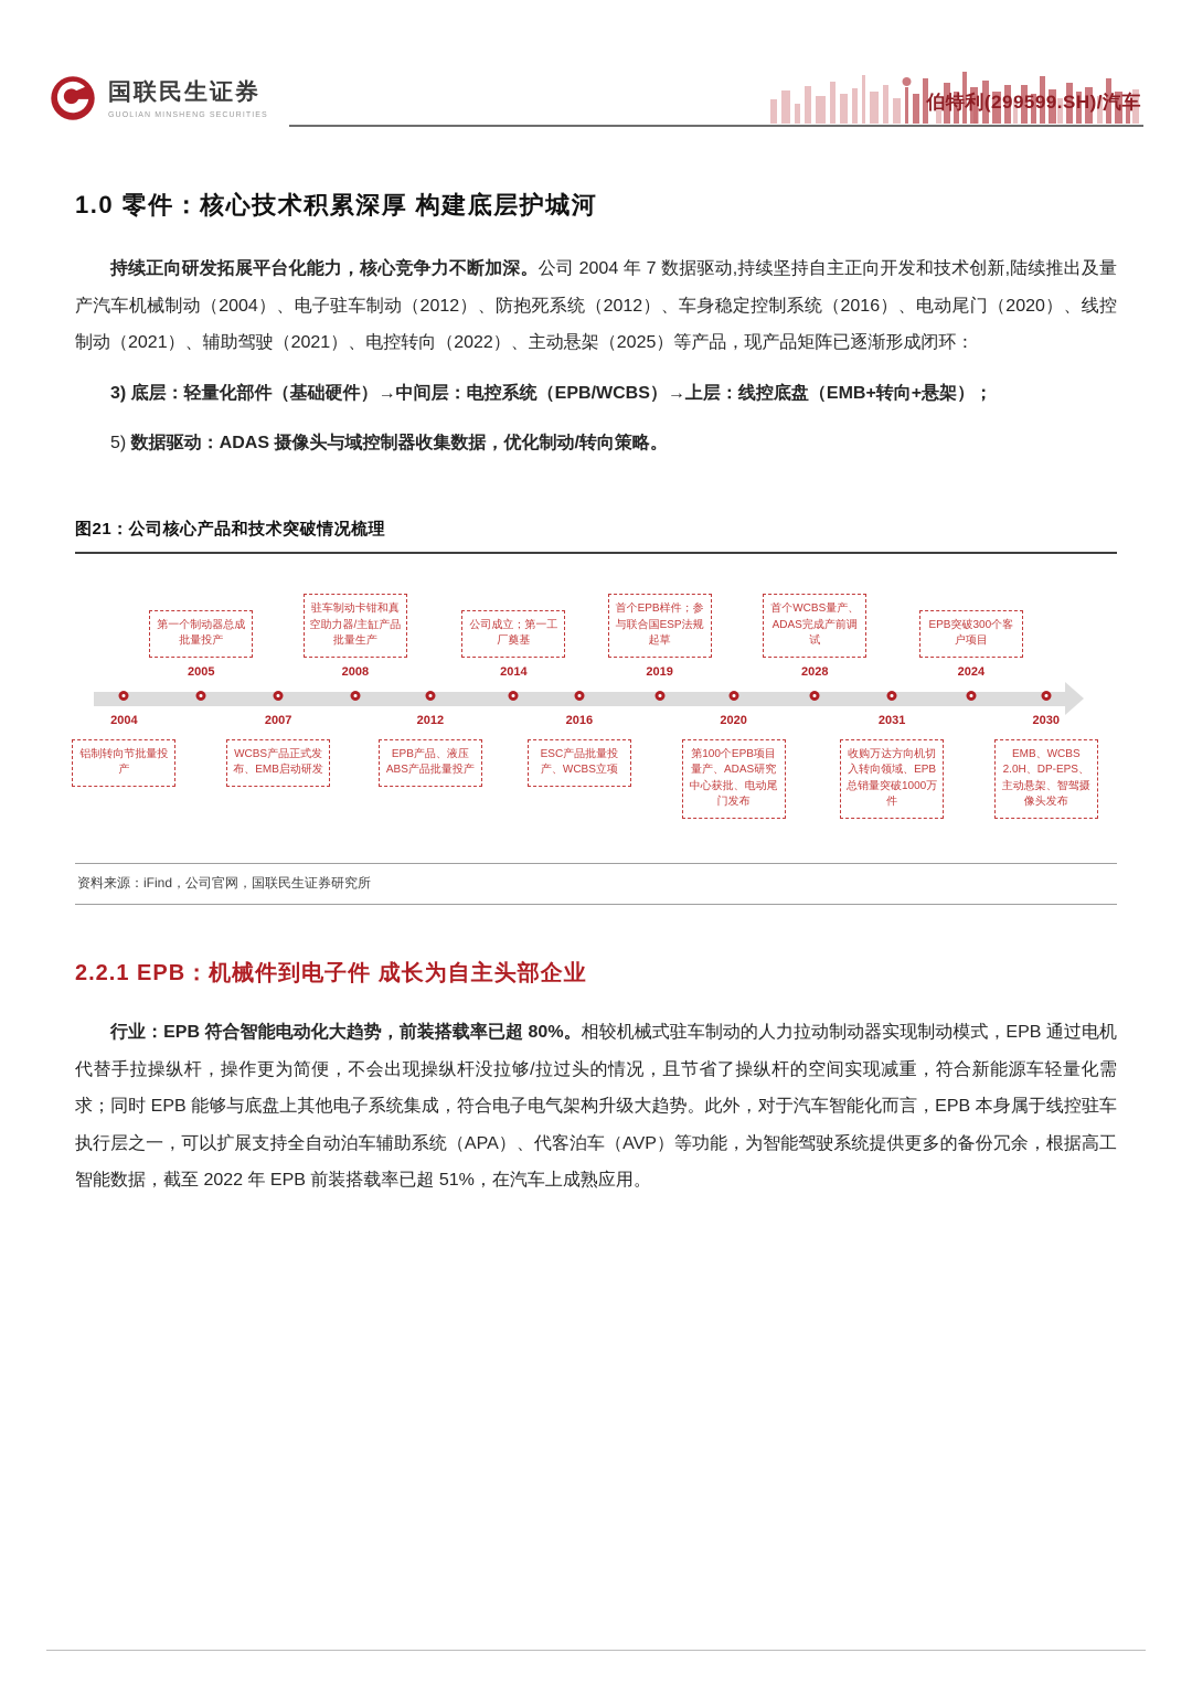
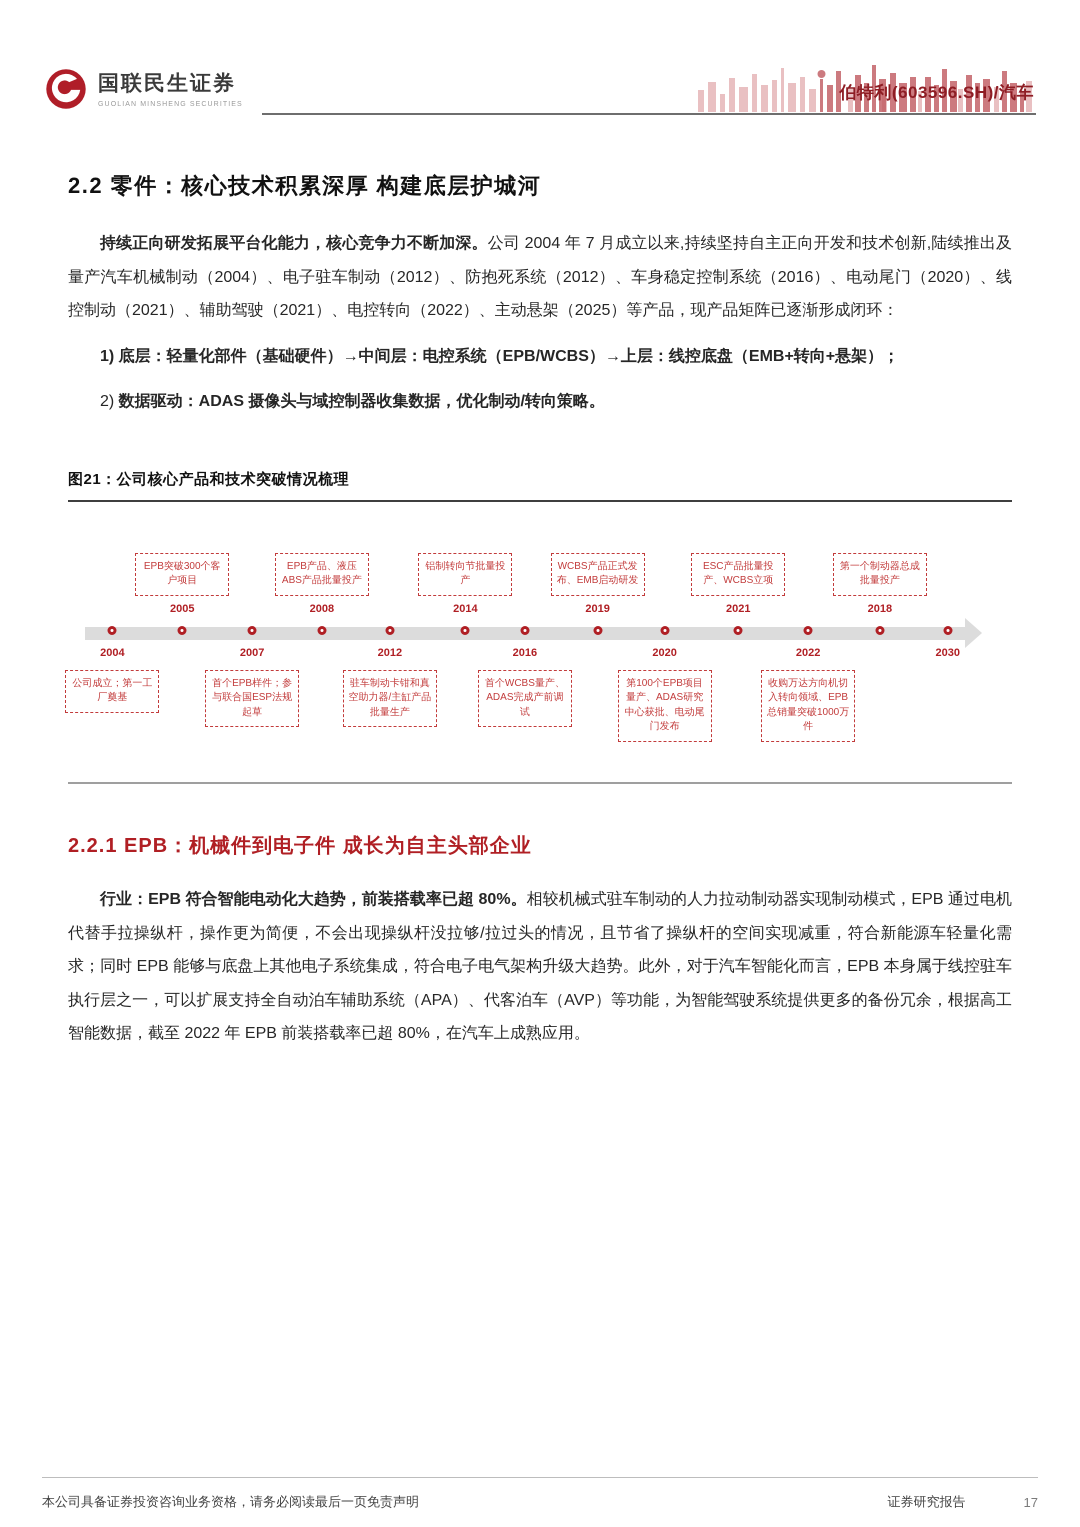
  国联民生证券
- 伯特利(299599.SH)/汽车
+ 伯特利(603596.SH)/汽车
- 1.0 零件：核心技术积累深厚 构建底层护城河
+ 2.2 零件：核心技术积累深厚 构建底层护城河
- 持续正向研发拓展平台化能力，核心竞争力不断加深。公司 2004 年 7 数据驱动,持续坚持自主正向开发和技术创新,陆续推出及量产汽车机械制动（2004）、电子驻车制动（2012）、防抱死系统（2012）、车身稳定控制系统（2016）、电动尾门（2020）、线控制动（2021）、辅助驾驶（2021）、电控转向（2022）、主动悬架（2025）等产品，现产品矩阵已逐渐形成闭环：
+ 持续正向研发拓展平台化能力，核心竞争力不断加深。公司 2004 年 7 月成立以来,持续坚持自主正向开发和技术创新,陆续推出及量产汽车机械制动（2004）、电子驻车制动（2012）、防抱死系统（2012）、车身稳定控制系统（2016）、电动尾门（2020）、线控制动（2021）、辅助驾驶（2021）、电控转向（2022）、主动悬架（2025）等产品，现产品矩阵已逐渐形成闭环：
- 3) 底层：轻量化部件（基础硬件）→中间层：电控系统（EPB/WCBS）→上层：线控底盘（EMB+转向+悬架）；
+ 1) 底层：轻量化部件（基础硬件）→中间层：电控系统（EPB/WCBS）→上层：线控底盘（EMB+转向+悬架）；
- 5) 数据驱动：ADAS 摄像头与域控制器收集数据，优化制动/转向策略。
+ 2) 数据驱动：ADAS 摄像头与域控制器收集数据，优化制动/转向策略。
  图21：公司核心产品和技术突破情况梳理
  2004
- 铝制转向节批量投产
+ 公司成立；第一工厂奠基
  2005
- 第一个制动器总成批量投产
+ EPB突破300个客户项目
  2007
- WCBS产品正式发布、EMB启动研发
+ 首个EPB样件；参与联合国ESP法规起草
  2008
- 驻车制动卡钳和真空助力器/主缸产品批量生产
+ EPB产品、液压ABS产品批量投产
  2012
- EPB产品、液压ABS产品批量投产
+ 驻车制动卡钳和真空助力器/主缸产品批量生产
  2014
- 公司成立；第一工厂奠基
+ 铝制转向节批量投产
  2016
- ESC产品批量投产、WCBS立项
+ 首个WCBS量产、ADAS完成产前调试
  2019
- 首个EPB样件；参与联合国ESP法规起草
+ WCBS产品正式发布、EMB启动研发
  2020
  第100个EPB项目量产、ADAS研究中心获批、电动尾门发布
- 2028
+ 2021
- 首个WCBS量产、ADAS完成产前调试
+ ESC产品批量投产、WCBS立项
- 2031
+ 2022
  收购万达方向机切入转向领域、EPB总销量突破1000万件
- 2024
+ 2018
- EPB突破300个客户项目
+ 第一个制动器总成批量投产
  2030
- EMB、WCBS 2.0H、DP-EPS、主动悬架、智驾摄像头发布
- 资料来源：iFind，公司官网，国联民生证券研究所
  2.2.1 EPB：机械件到电子件 成长为自主头部企业
- 行业：EPB 符合智能电动化大趋势，前装搭载率已超 80%。相较机械式驻车制动的人力拉动制动器实现制动模式，EPB 通过电机代替手拉操纵杆，操作更为简便，不会出现操纵杆没拉够/拉过头的情况，且节省了操纵杆的空间实现减重，符合新能源车轻量化需求；同时 EPB 能够与底盘上其他电子系统集成，符合电子电气架构升级大趋势。此外，对于汽车智能化而言，EPB 本身属于线控驻车执行层之一，可以扩展支持全自动泊车辅助系统（APA）、代客泊车（AVP）等功能，为智能驾驶系统提供更多的备份冗余，根据高工智能数据，截至 2022 年 EPB 前装搭载率已超 51%，在汽车上成熟应用。
+ 行业：EPB 符合智能电动化大趋势，前装搭载率已超 80%。相较机械式驻车制动的人力拉动制动器实现制动模式，EPB 通过电机代替手拉操纵杆，操作更为简便，不会出现操纵杆没拉够/拉过头的情况，且节省了操纵杆的空间实现减重，符合新能源车轻量化需求；同时 EPB 能够与底盘上其他电子系统集成，符合电子电气架构升级大趋势。此外，对于汽车智能化而言，EPB 本身属于线控驻车执行层之一，可以扩展支持全自动泊车辅助系统（APA）、代客泊车（AVP）等功能，为智能驾驶系统提供更多的备份冗余，根据高工智能数据，截至 2022 年 EPB 前装搭载率已超 80%，在汽车上成熟应用。
+ 本公司具备证券投资咨询业务资格，请务必阅读最后一页免责声明
+ 证券研究报告
+ 17
